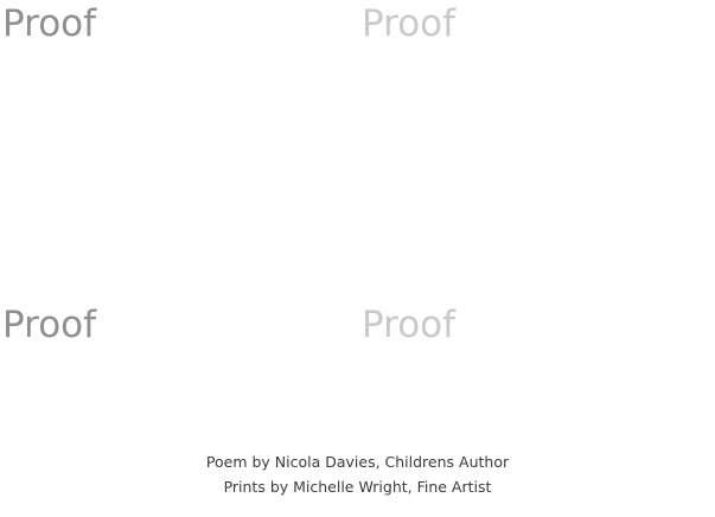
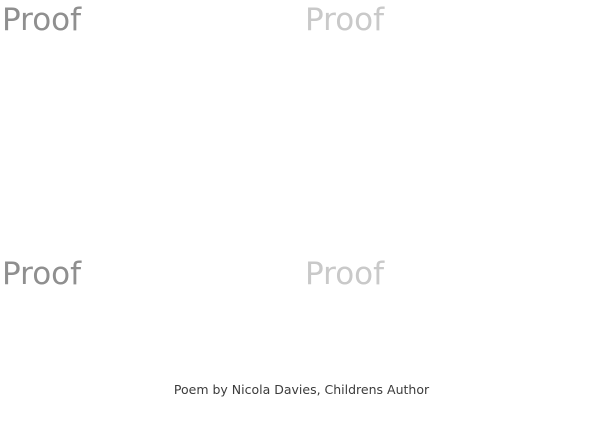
  Proof
  Proof
  Proof
  Proof
  Poem by Nicola Davies, Childrens Author
- Prints by Michelle Wright, Fine Artist
